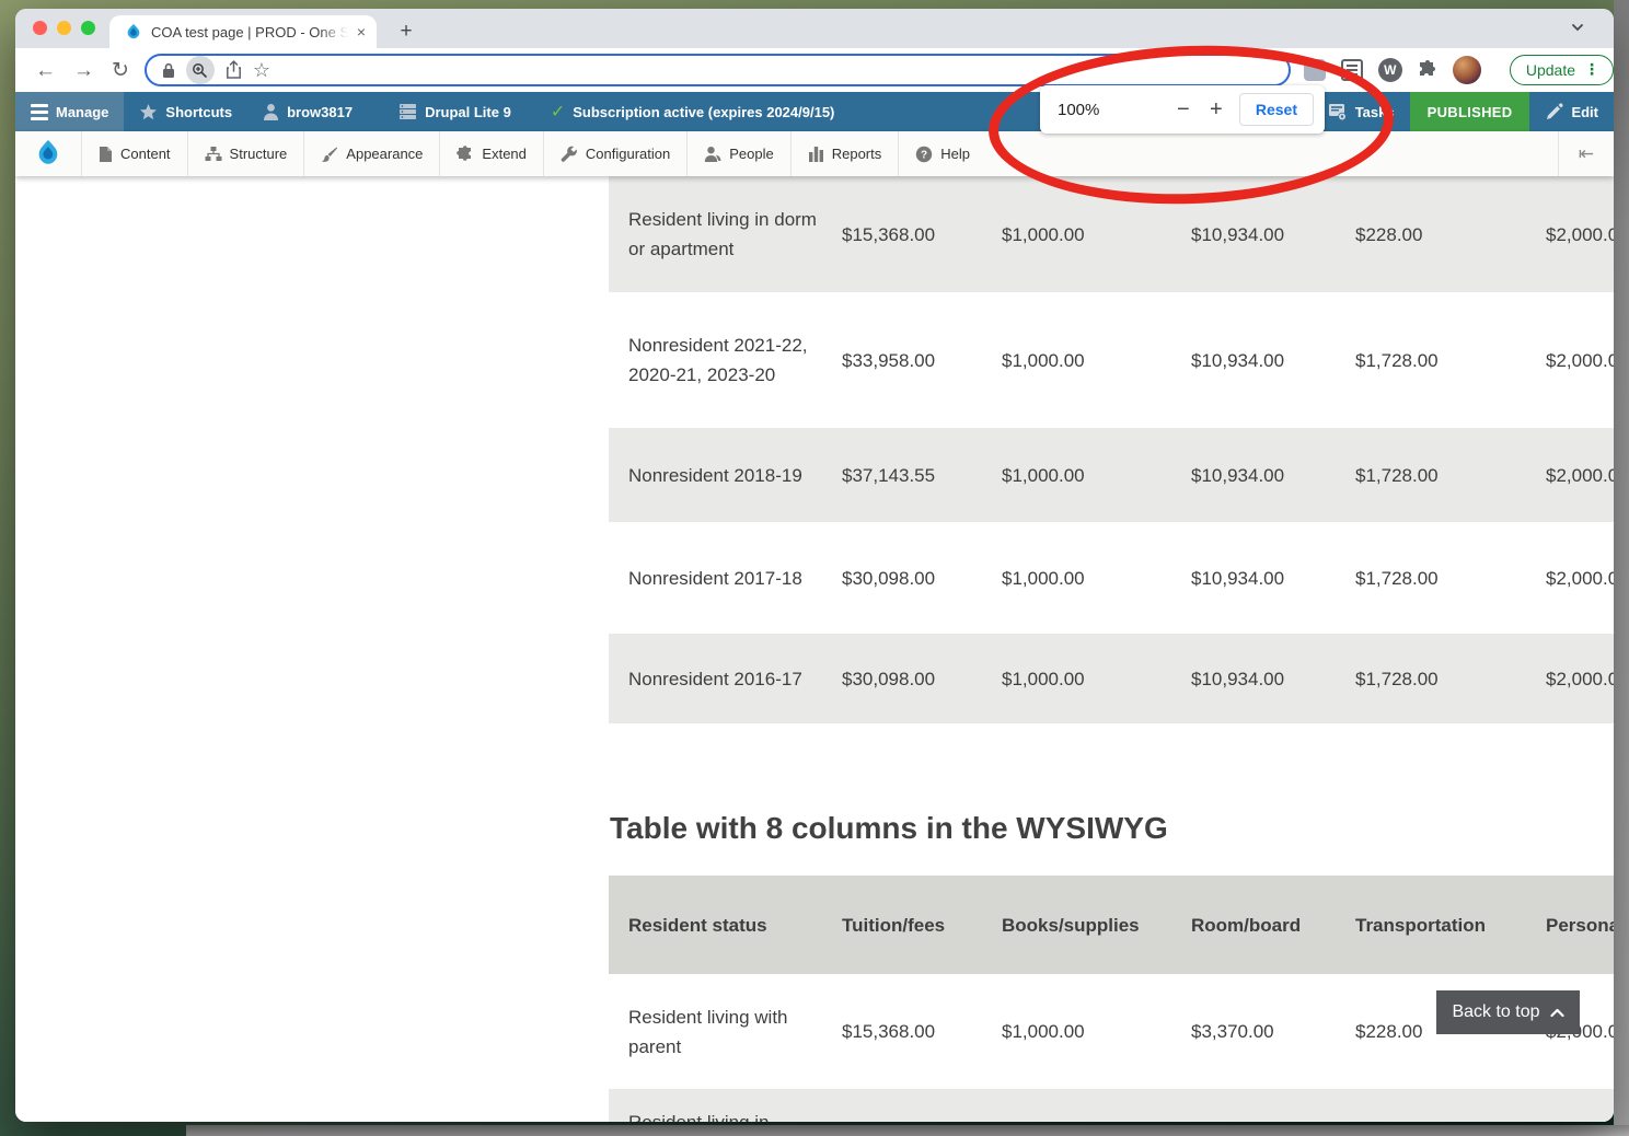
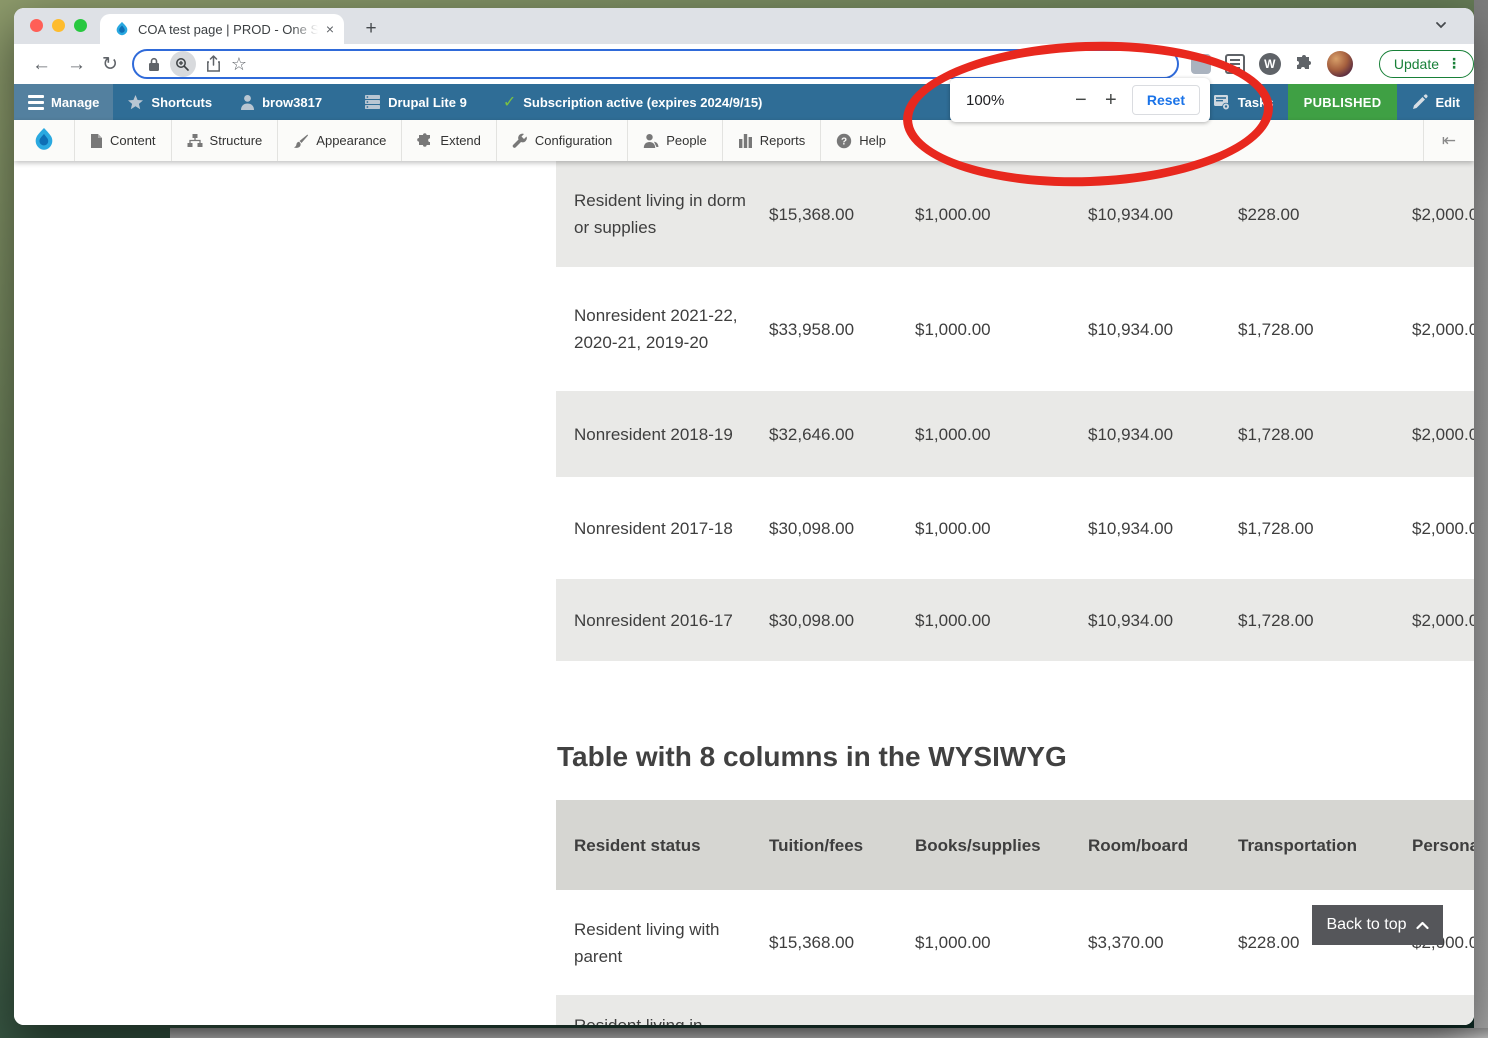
  COA test page | PROD - One S
  ×
  +
  ←
  →
  ↻
  ☆
  W
  Update
  ⋮
  Manage
  Shortcuts
  brow3817
  Drupal Lite 9
  ✓
  Subscription active (expires 2024/9/15)
  Tasks
  PUBLISHED
  Edit
  Content
  Structure
  Appearance
  Extend
  Configuration
  People
  Reports
  ?
  Help
  ⇤
- Resident living in dorm or apartment
+ Resident living in dorm or supplies
  $15,368.00
  $1,000.00
  $10,934.00
  $228.00
  $2,000.0
- Nonresident 2021-22, 2020-21, 2023-20
+ Nonresident 2021-22, 2020-21, 2019-20
  $33,958.00
  $1,000.00
  $10,934.00
  $1,728.00
  $2,000.0
  Nonresident 2018-19
- $37,143.55
+ $32,646.00
  $1,000.00
  $10,934.00
  $1,728.00
  $2,000.0
  Nonresident 2017-18
  $30,098.00
  $1,000.00
  $10,934.00
  $1,728.00
  $2,000.0
  Nonresident 2016-17
  $30,098.00
  $1,000.00
  $10,934.00
  $1,728.00
  $2,000.0
  Table with 8 columns in the WYSIWYG
  Resident status
  Tuition/fees
  Books/supplies
  Room/board
  Transportation
  Person
  Resident living with parent
  $15,368.00
  $1,000.00
  $3,370.00
  $228.00
  Back to top
  100%
  −
  +
  Reset
